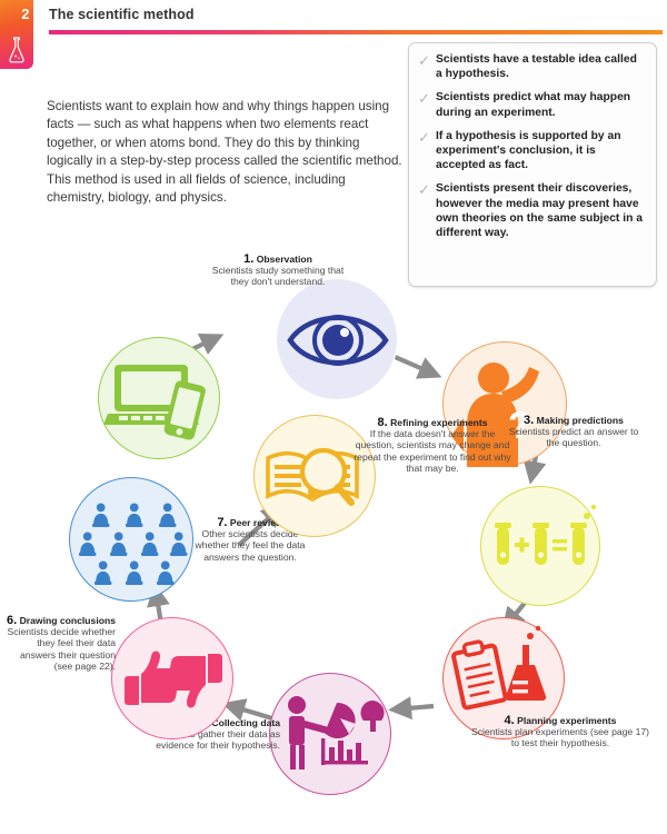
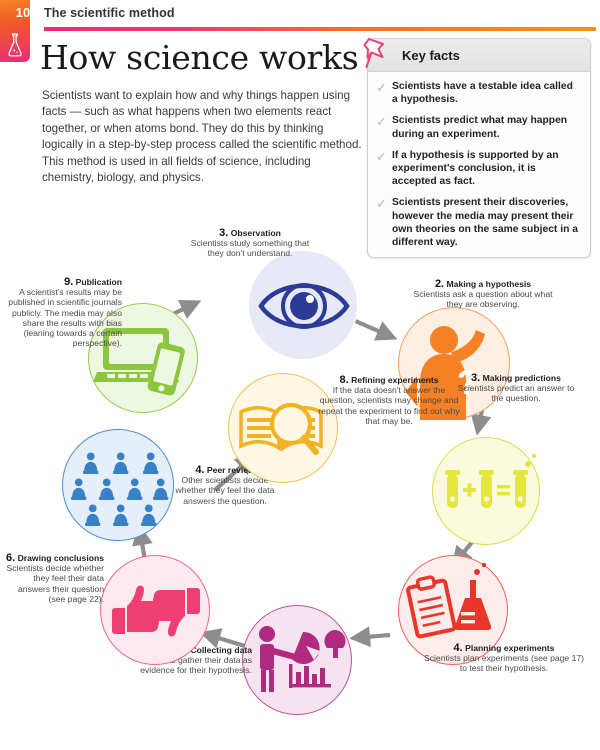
- 2
+ 10
  The scientific method
+ How science works
  Scientists want to explain how and why things happen using facts — such as what happens when two elements react together, or when atoms bond. They do this by thinking logically in a step-by-step process called the scientific method. This method is used in all fields of science, including chemistry, biology, and physics.
+ Key facts
  ✓
  Scientists have a testable idea called a hypothesis.
  ✓
  Scientists predict what may happen during an experiment.
  ✓
  If a hypothesis is supported by an experiment's conclusion, it is accepted as fact.
  ✓
- Scientists present their discoveries, however the media may present have own theories on the same subject in a different way.
+ Scientists present their discoveries, however the media may present their own theories on the same subject in a different way.
- 1. Observation
+ 3. Observation
  Scientists study something that they don't understand.
  ?
+ 2. Making a hypothesis
+ Scientists ask a question about what they are observing.
  3. Making predictions
  Scientists predict an answer to the question.
  4. Planning experiments
  Scientists plan experiments (see page 17) to test their hypothesis.
  ollecting data
  ather their data as evidence for their hypothesis.
  6. Drawing conclusions
  Scientists decide whether they feel their data answers their question (see page 22).
- 7. Peer revie
+ 4. Peer revie
  Other scientists decid whether they feel the data answers the question.
  8. Refining experiments
  If the data doesn't answer the question, scientists may change and repeat the experiment to find out why that may be.
+ 9. Publication
+ A scientist's results may be published in scientific journals publicly. The media may also share the results with bias (leaning towards a certain perspective).
